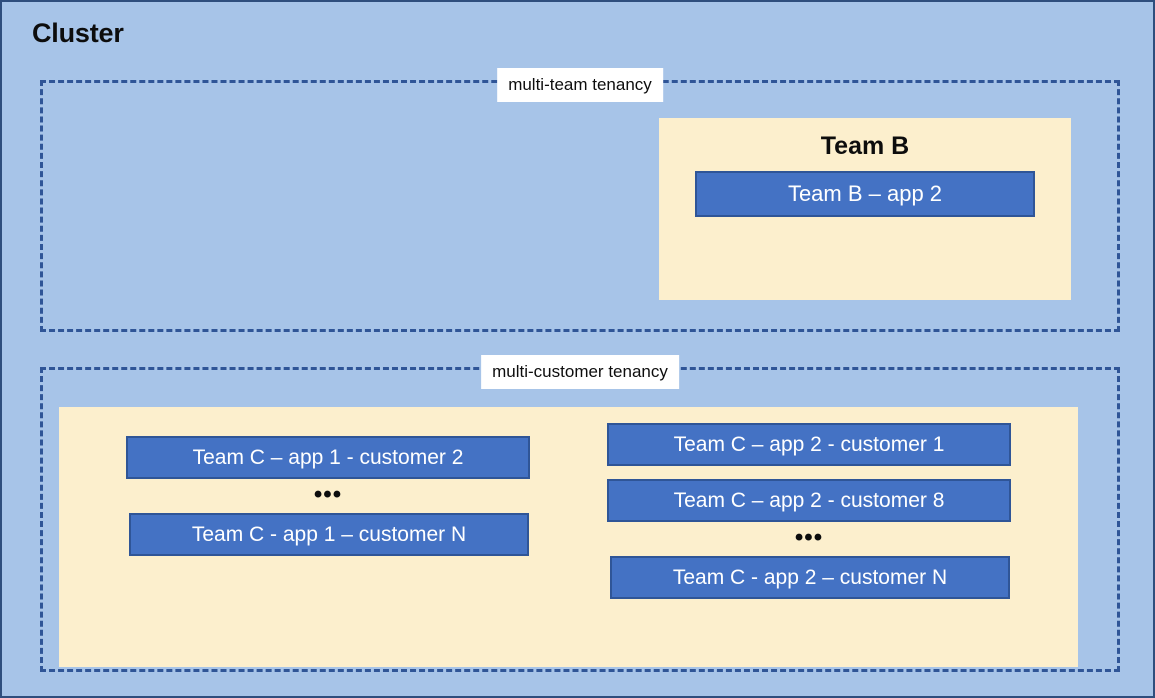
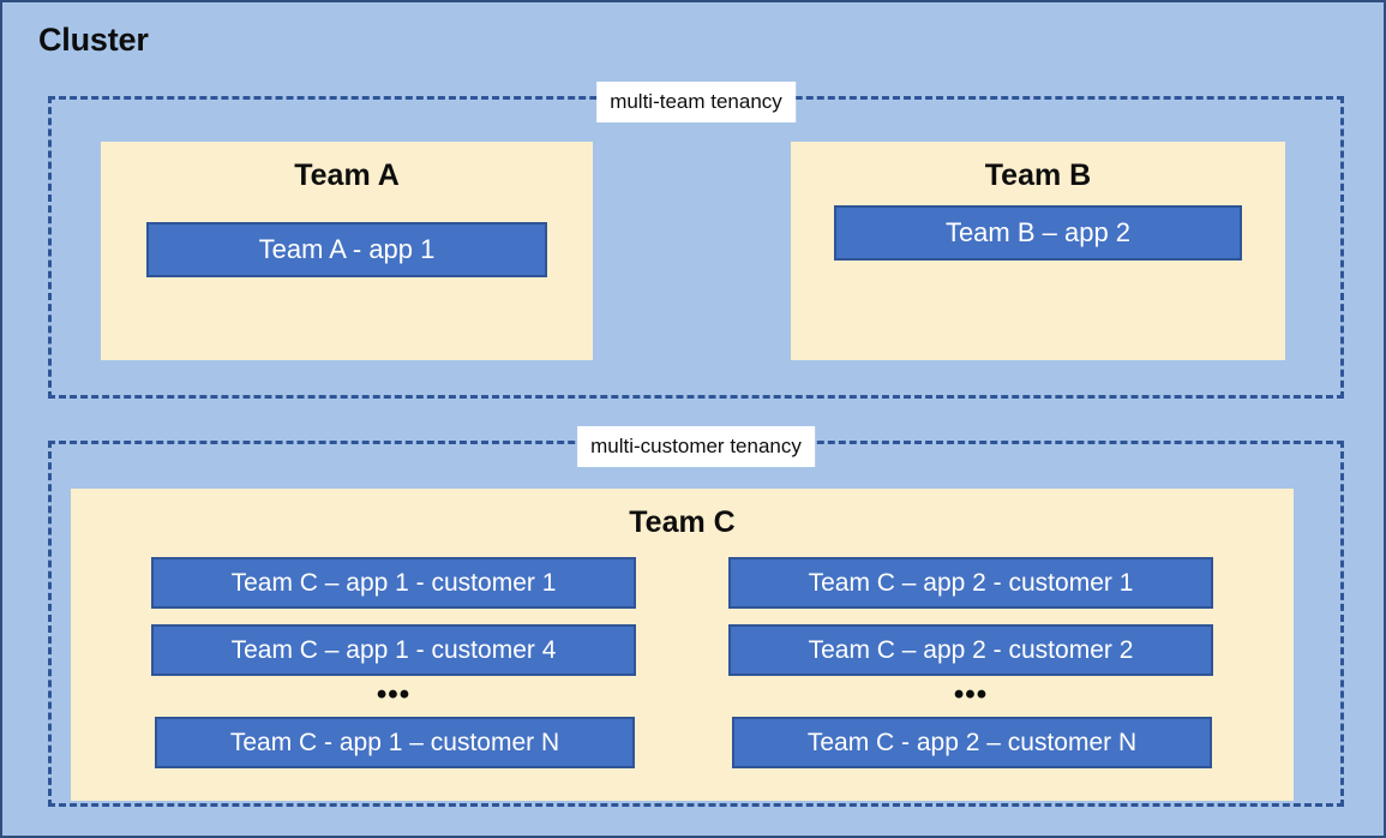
  Cluster
  multi-team tenancy
+ Team A
+ Team A - app 1
  Team B
  Team B – app 2
  multi-customer tenancy
+ Team C
+ Team C – app 1 - customer 1
- Team C – app 1 - customer 2
+ Team C – app 1 - customer 4
  •••
  Team C - app 1 – customer N
  Team C – app 2 - customer 1
- Team C – app 2 - customer 8
+ Team C – app 2 - customer 2
  •••
  Team C - app 2 – customer N
